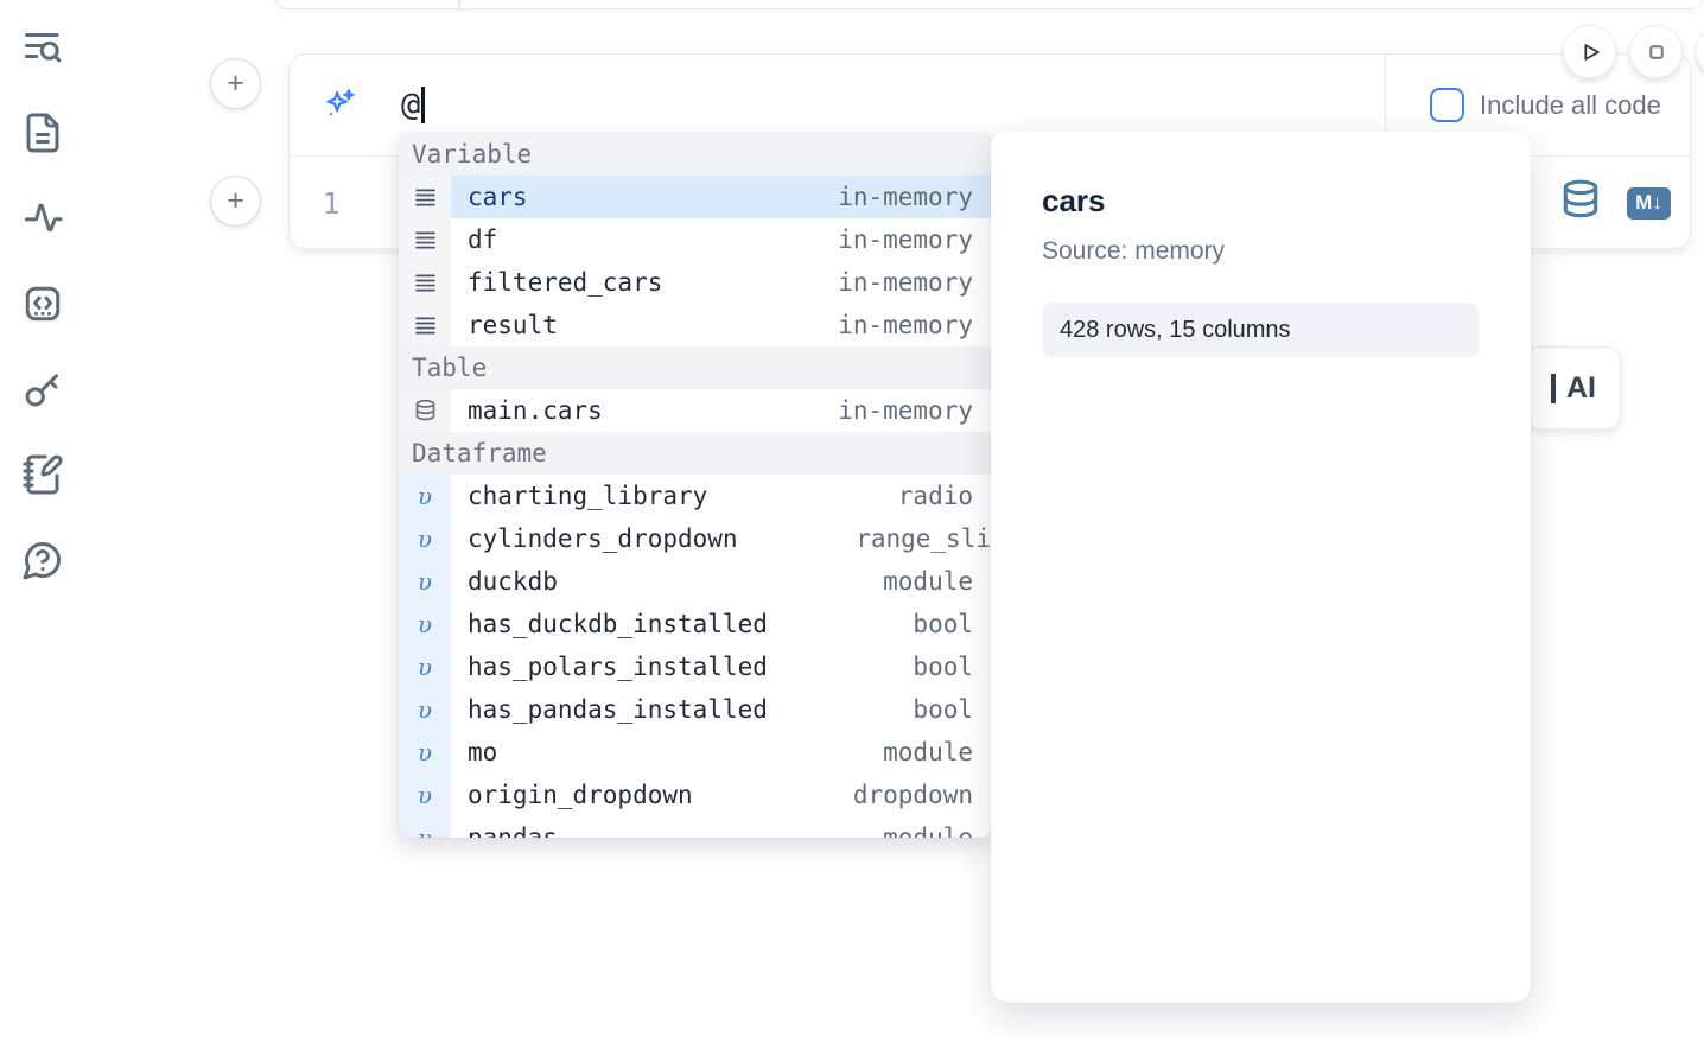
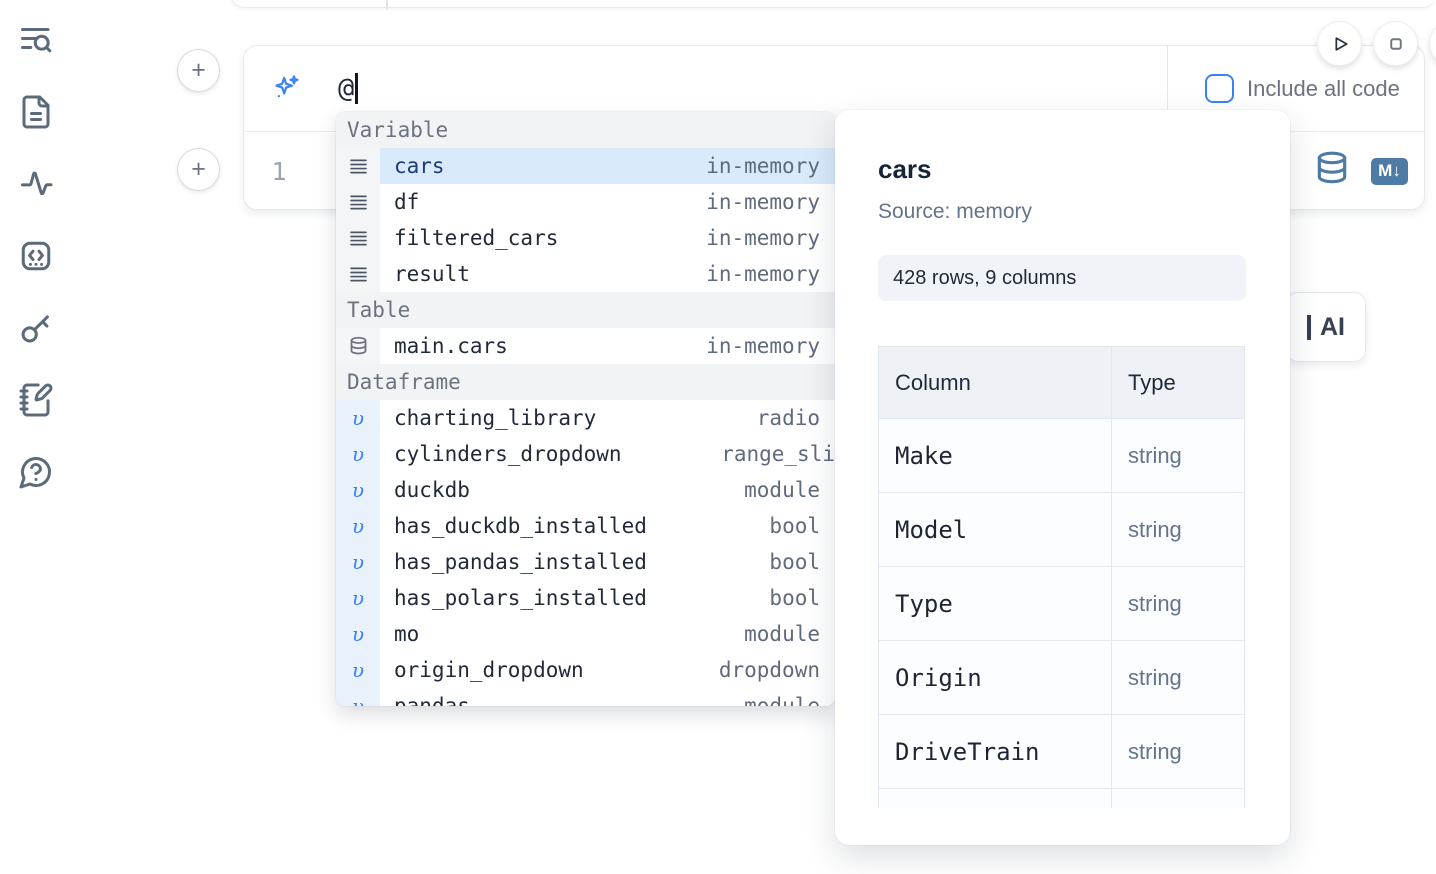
  +
  +
  @
  Include all code
  1
  M↓
  AI
  Variable
  cars
  in-memory
  df
  in-memory
  filtered_cars
  in-memory
  result
  in-memory
  Table
  main.cars
  in-memory
  Dataframe
  υ
  charting_library
  radio
  υ
  cylinders_dropdown
  range_sli
  υ
  duckdb
  module
  υ
  has_duckdb_installed
  bool
  υ
- has_polars_installed
+ has_pandas_installed
  bool
  υ
- has_pandas_installed
+ has_polars_installed
  bool
  υ
  mo
  module
  υ
  origin_dropdown
  dropdown
  cars
  Source: memory
- 428 rows, 15 columns
+ 428 rows, 9 columns
+ Column	Type
+ Make	string
+ Model	string
+ Type	string
+ Origin	string
+ DriveTrain	string
